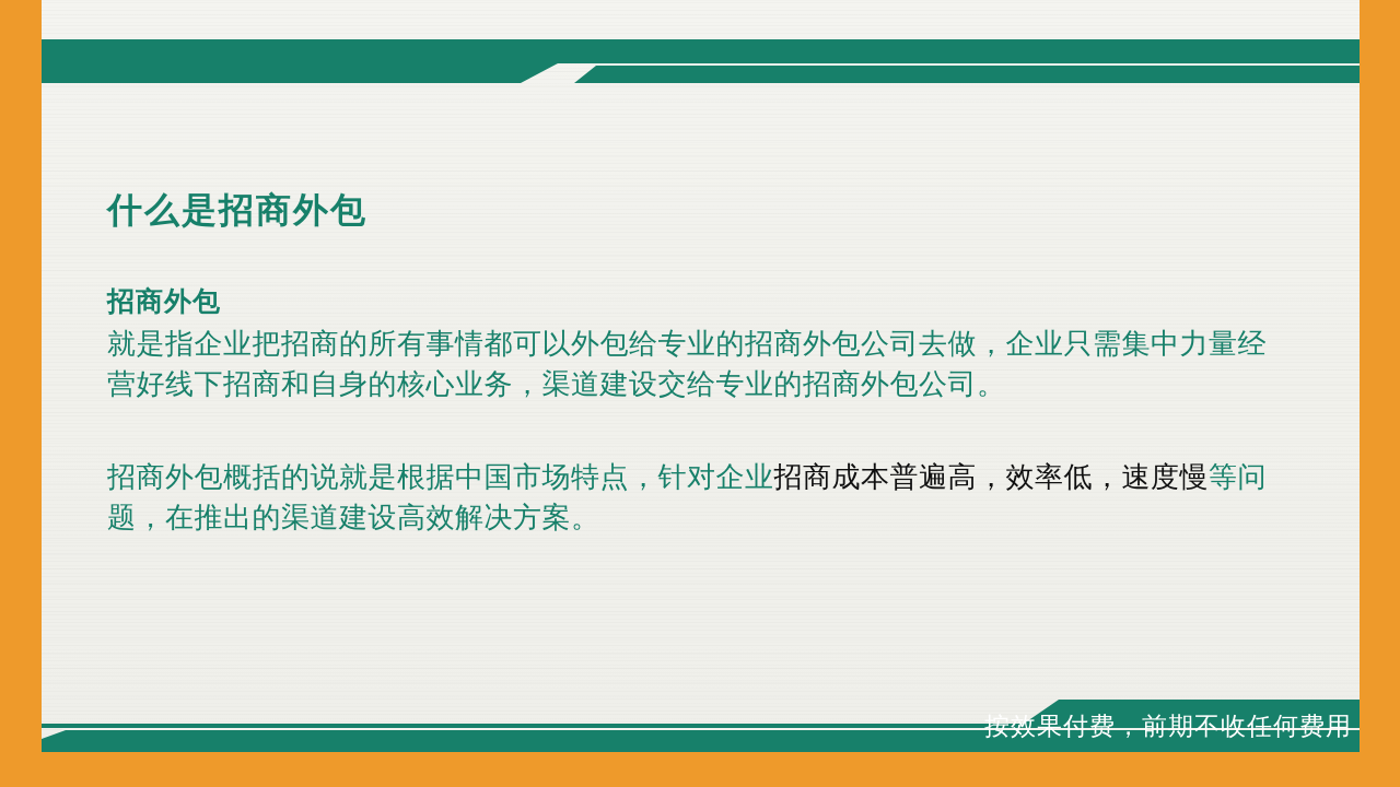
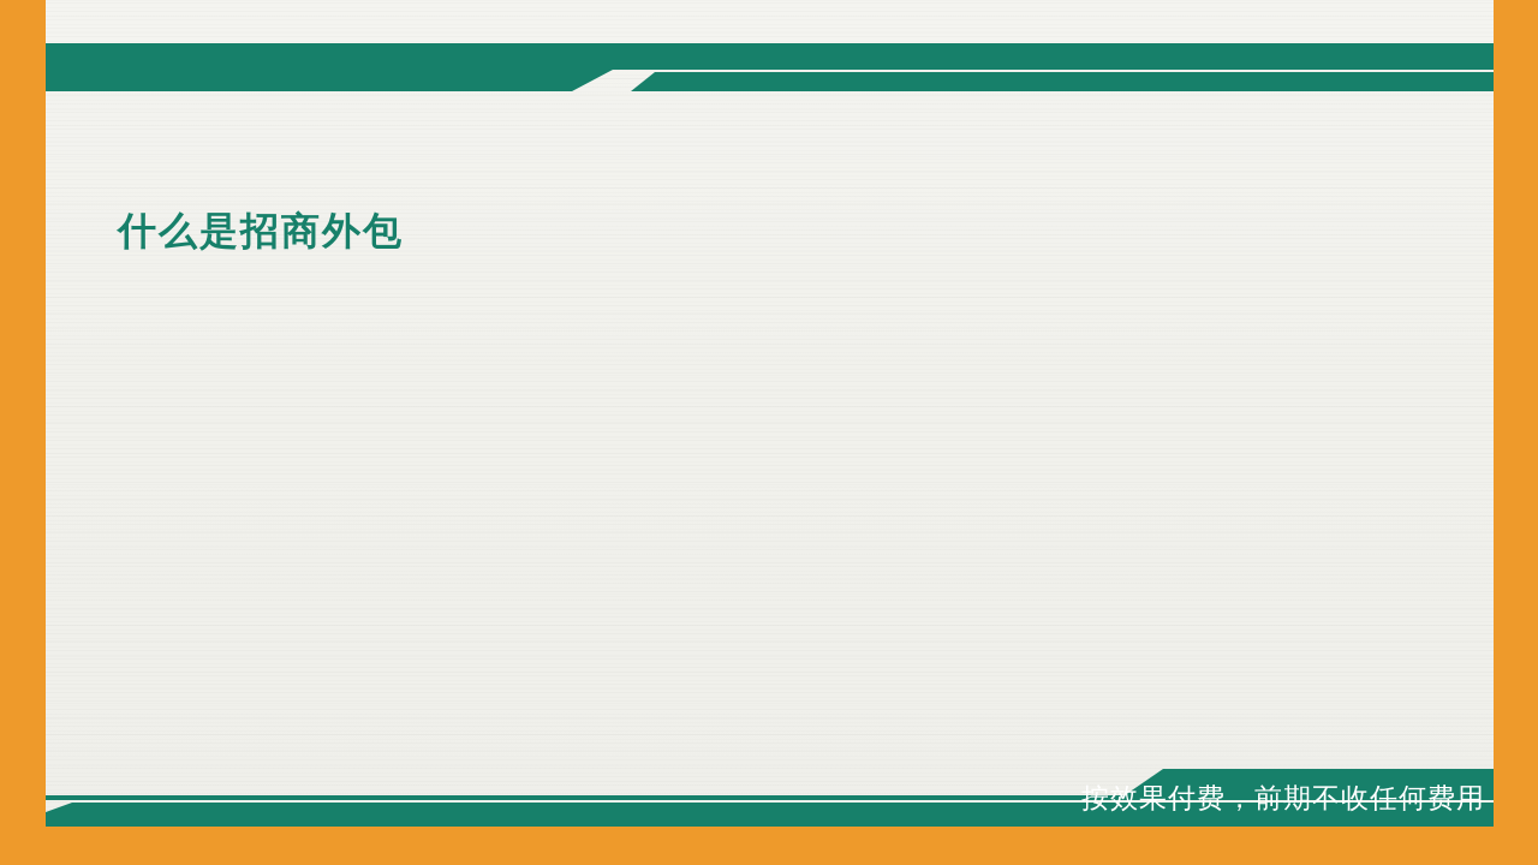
  什么是招商外包
- 招商外包
- 就是指企业把招商的所有事情都可以外包给专业的招商外包公司去做，企业只需集中力量经营好线下招商和自身的核心业务，渠道建设交给专业的招商外包公司。
- 招商外包概括的说就是根据中国市场特点，针对企业招商成本普遍高，效率低，速度慢等问题，在推出的渠道建设高效解决方案。
  按效果付费，前期不收任何费用
